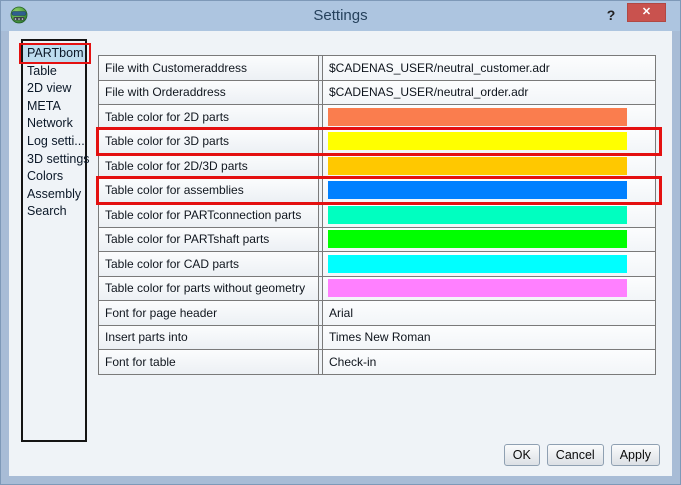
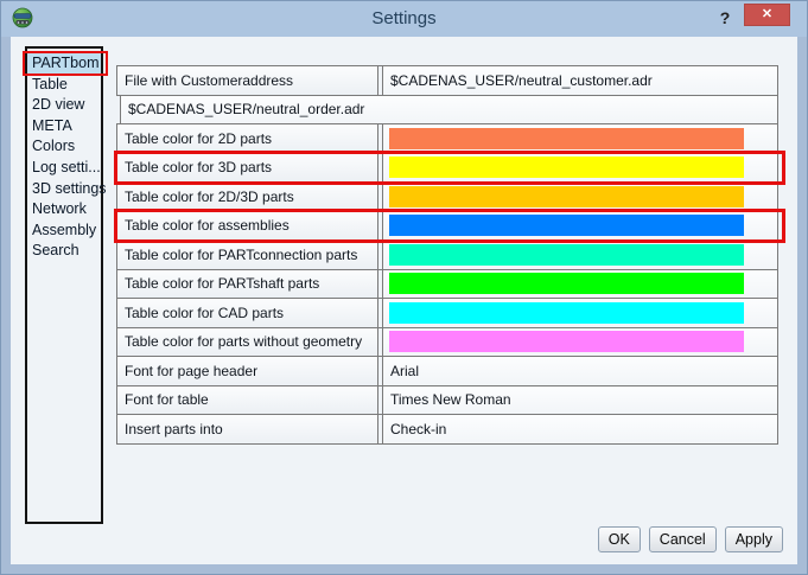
  Settings
  ?
  ✕
  PARTbom
  Table
  2D view
  META
- Network
+ Colors
  Log setti...
  3D settings
- Colors
+ Network
  Assembly
  Search
  File with Customeraddress
  $CADENAS_USER/neutral_customer.adr
- File with Orderaddress
  $CADENAS_USER/neutral_order.adr
  Table color for 2D parts
  Table color for 3D parts
  Table color for 2D/3D parts
  Table color for assemblies
  Table color for PARTconnection parts
  Table color for PARTshaft parts
  Table color for CAD parts
  Table color for parts without geometry
  Font for page header
  Arial
- Insert parts into
+ Font for table
  Times New Roman
- Font for table
+ Insert parts into
  Check-in
  OK
  Cancel
  Apply
